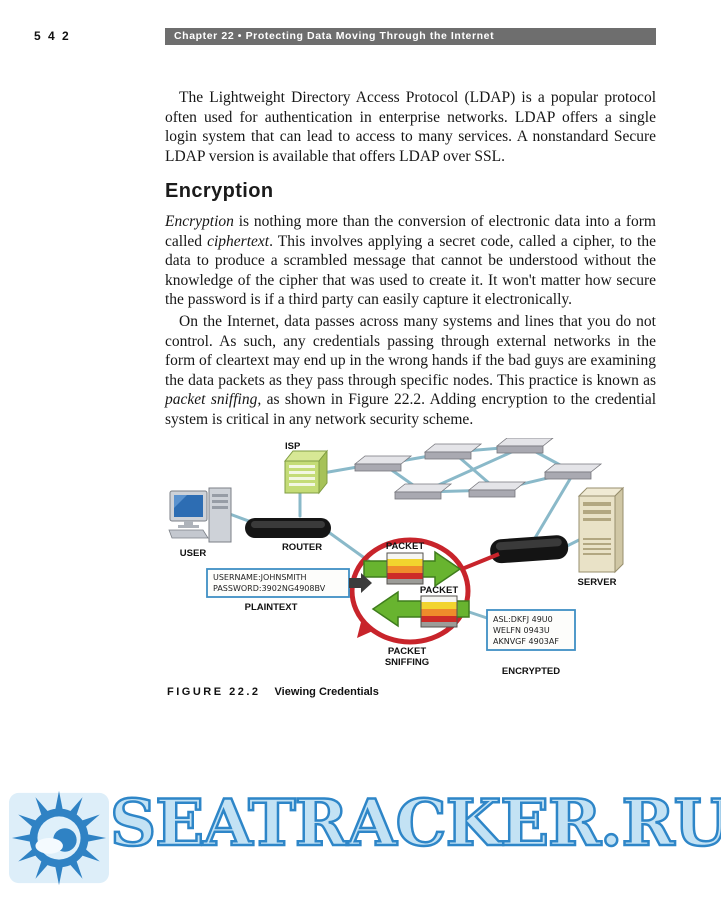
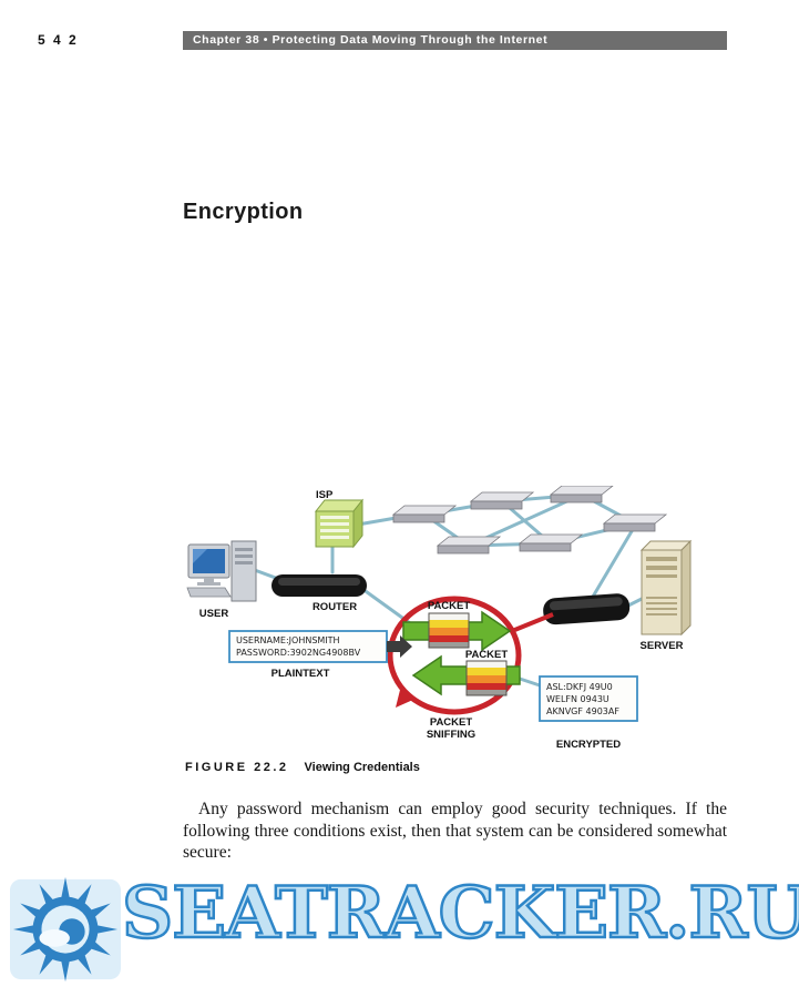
  5 4 2
- Chapter 22 • Protecting Data Moving Through the Internet
+ Chapter 38 • Protecting Data Moving Through the Internet
- The Lightweight Directory Access Protocol (LDAP) is a popular protocol often used for authentication in enterprise networks. LDAP offers a single login system that can lead to access to many services. A nonstandard Secure LDAP version is available that offers LDAP over SSL.
  Encryption
- Encryption is nothing more than the conversion of electronic data into a form called ciphertext. This involves applying a secret code, called a cipher, to the data to produce a scrambled message that cannot be understood without the knowledge of the cipher that was used to create it. It won't matter how secure the password is if a third party can easily capture it electronically.
- On the Internet, data passes across many systems and lines that you do not control. As such, any credentials passing through external networks in the form of cleartext may end up in the wrong hands if the bad guys are examining the data packets as they pass through specific nodes. This practice is known as packet sniffing, as shown in Figure 22.2. Adding encryption to the credential system is critical in any network security scheme.
  ISP
  USER
  ROUTER
  SERVER
  PACKET
  PACKET
  USERNAME:JOHNSMITH
  PASSWORD:3902NG4908BV
  PLAINTEXT
  ASL:DKFJ 49U0
  WELFN 0943U
  AKNVGF 4903AF
  ENCRYPTED
  PACKET
  SNIFFING
  FIGURE 22.2 Viewing Credentials
+ Any password mechanism can employ good security techniques. If the following three conditions exist, then that system can be considered somewhat secure:
  SEATRACKER.RU
